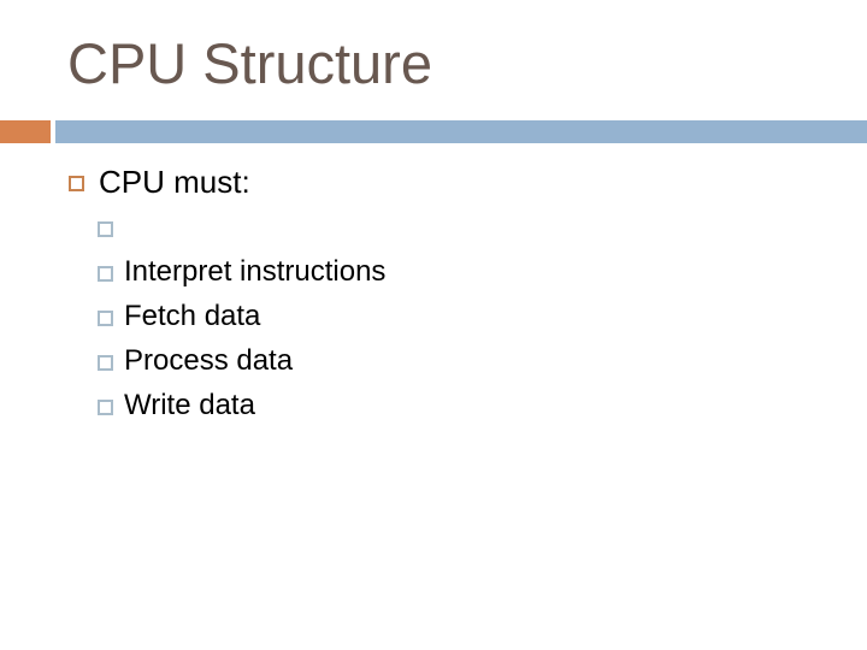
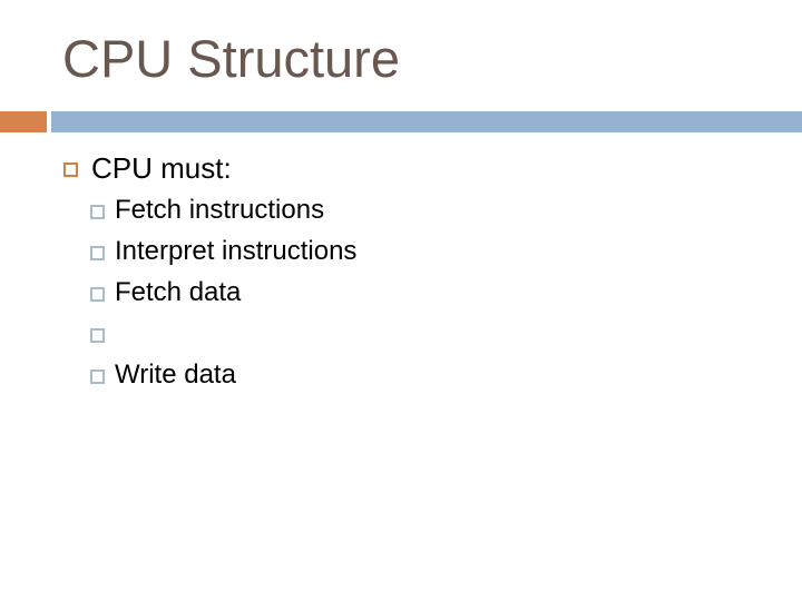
  CPU Structure
  CPU must:
+ Fetch instructions
  Interpret instructions
  Fetch data
- Process data
  Write data
